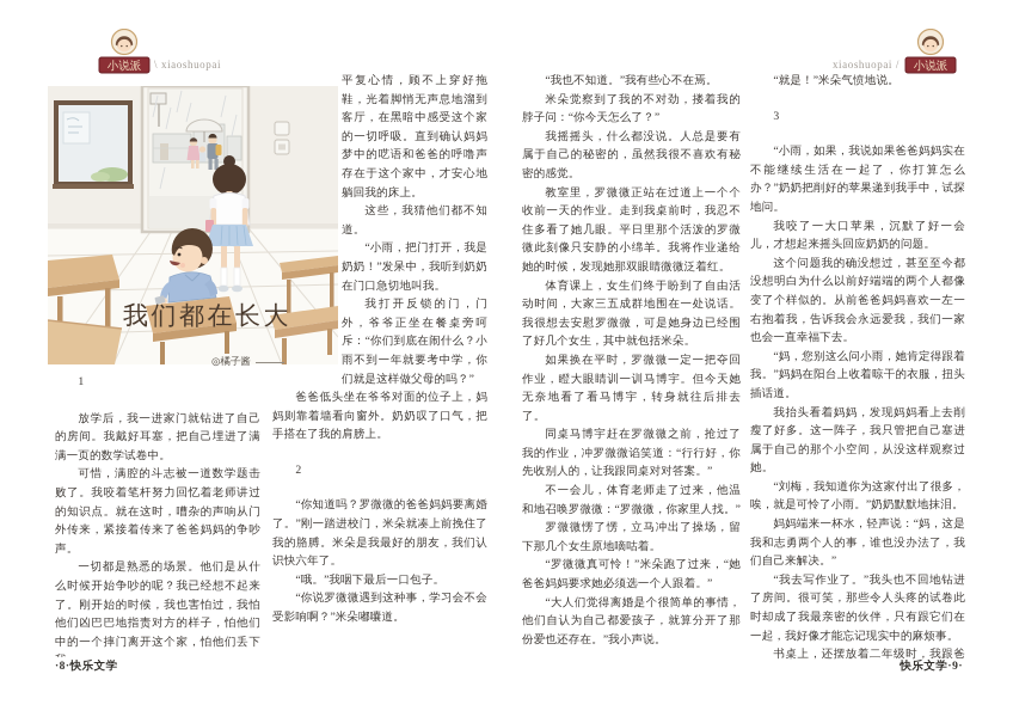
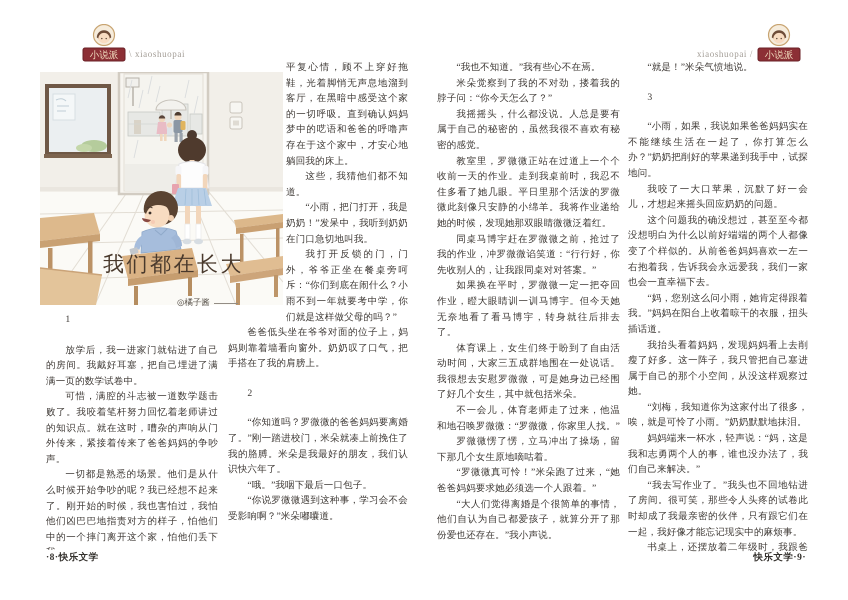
  小说派
  \ xiaoshuopai
  xiaoshuopai /
  小说派
  我们都在长大
  ◎橘子酱
  1
  放学后，我一进家门就钻进了自己的房间。我戴好耳塞，把自己埋进了满满一页的数学试卷中。
  可惜，满腔的斗志被一道数学题击败了。我咬着笔杆努力回忆着老师讲过的知识点。就在这时，嘈杂的声响从门外传来，紧接着传来了爸爸妈妈的争吵声。
  一切都是熟悉的场景。他们是从什么时候开始争吵的呢？我已经想不起来了。刚开始的时候，我也害怕过，我怕他们凶巴巴地指责对方的样子，怕他们中的一个摔门离开这个家，怕他们丢下
  平复心情，顾不上穿好拖鞋，光着脚悄无声息地溜到客厅，在黑暗中感受这个家的一切呼吸。直到确认妈妈梦中的呓语和爸爸的呼噜声存在于这个家中，才安心地躺回我的床上。
  这些，我猜他们都不知道。
  “小雨，把门打开，我是奶奶！”发呆中，我听到奶奶在门口急切地叫我。
  我打开反锁的门，门外，爷爷正坐在餐桌旁呵斥：“你们到底在闹什么？小雨不到一年就要考中学，你们就是这样做父母的吗？”
  爸爸低头坐在爷爷对面的位子上，妈妈则靠着墙看向窗外。奶奶叹了口气，把手搭在了我的肩膀上。
  2
  “你知道吗？罗微微的爸爸妈妈要离婚了。”刚一踏进校门，米朵就凑上前挽住了我的胳膊。米朵是我最好的朋友，我们认识快六年了。
  “哦。”我咽下最后一口包子。
  “你说罗微微遇到这种事，学习会不会受影响啊？”米朵嘟囔道。
  “我也不知道。”我有些心不在焉。
  米朵觉察到了我的不对劲，搂着我的脖子问：“你今天怎么了？”
  我摇摇头，什么都没说。人总是要有属于自己的秘密的，虽然我很不喜欢有秘密的感觉。
  教室里，罗微微正站在过道上一个个收前一天的作业。走到我桌前时，我忍不住多看了她几眼。平日里那个活泼的罗微微此刻像只安静的小绵羊。我将作业递给她的时候，发现她那双眼睛微微泛着红。
- 体育课上，女生们终于盼到了自由活动时间，大家三五成群地围在一处说话。我很想去安慰罗微微，可是她身边已经围了好几个女生，其中就包括米朵。
+ 同桌马博宇赶在罗微微之前，抢过了我的作业，冲罗微微谄笑道：“行行好，你先收别人的，让我跟同桌对对答案。”
  如果换在平时，罗微微一定一把夺回作业，瞪大眼睛训一训马博宇。但今天她无奈地看了看马博宇，转身就往后排去了。
- 同桌马博宇赶在罗微微之前，抢过了我的作业，冲罗微微谄笑道：“行行好，你先收别人的，让我跟同桌对对答案。”
+ 体育课上，女生们终于盼到了自由活动时间，大家三五成群地围在一处说话。我很想去安慰罗微微，可是她身边已经围了好几个女生，其中就包括米朵。
  不一会儿，体育老师走了过来，他温和地召唤罗微微：“罗微微，你家里人找。”
  罗微微愣了愣，立马冲出了操场，留下那几个女生原地嘀咕着。
  “罗微微真可怜！”米朵跑了过来，“她爸爸妈妈要求她必须选一个人跟着。”
  “大人们觉得离婚是个很简单的事情，他们自认为自己都爱孩子，就算分开了那份爱也还存在。”我小声说。
  “就是！”米朵气愤地说。
  3
  “小雨，如果，我说如果爸爸妈妈实在不能继续生活在一起了，你打算怎么办？”奶奶把削好的苹果递到我手中，试探地问。
  我咬了一大口苹果，沉默了好一会儿，才想起来摇头回应奶奶的问题。
  这个问题我的确没想过，甚至至今都没想明白为什么以前好端端的两个人都像变了个样似的。从前爸爸妈妈喜欢一左一右抱着我，告诉我会永远爱我，我们一家也会一直幸福下去。
  “妈，您别这么问小雨，她肯定得跟着我。”妈妈在阳台上收着晾干的衣服，扭头插话道。
  我抬头看着妈妈，发现妈妈看上去削瘦了好多。这一阵子，我只管把自己塞进属于自己的那个小空间，从没这样观察过她。
  “刘梅，我知道你为这家付出了很多，唉，就是可怜了小雨。”奶奶默默地抹泪。
  妈妈端来一杯水，轻声说：“妈，这是我和志勇两个人的事，谁也没办法了，我们自己来解决。”
  “我去写作业了。”我头也不回地钻进了房间。很可笑，那些令人头疼的试卷此时却成了我最亲密的伙伴，只有跟它们在一起，我好像才能忘记现实中的麻烦事。
  书桌上，还摆放着二年级时，我跟爸
  ·8·快乐文学
  快乐文学·9·
